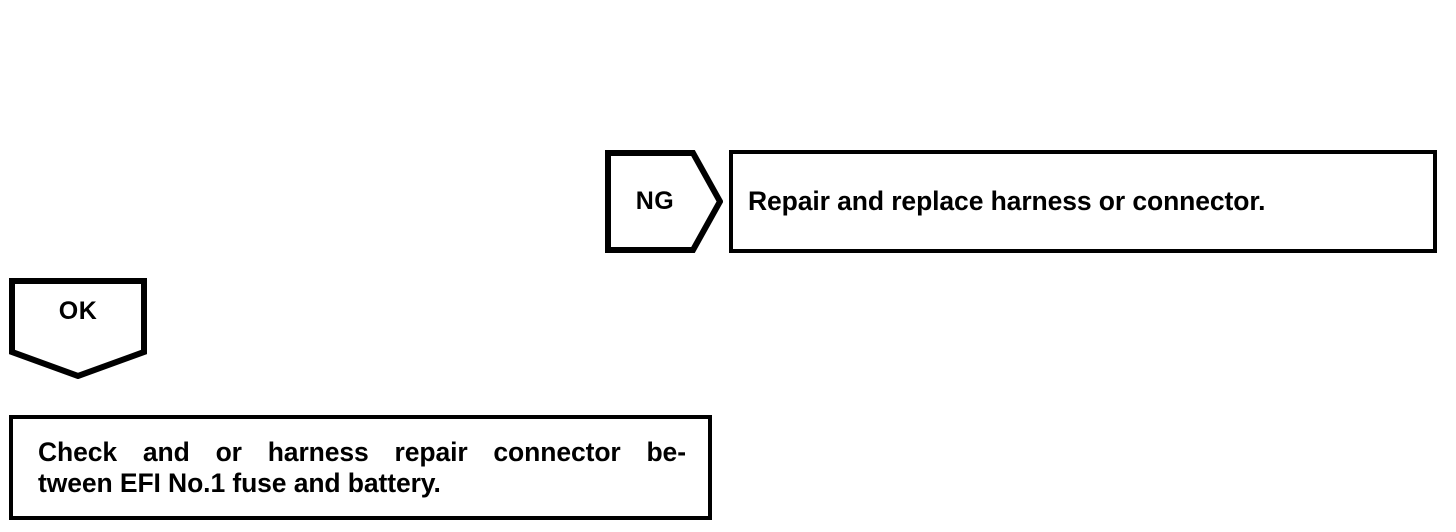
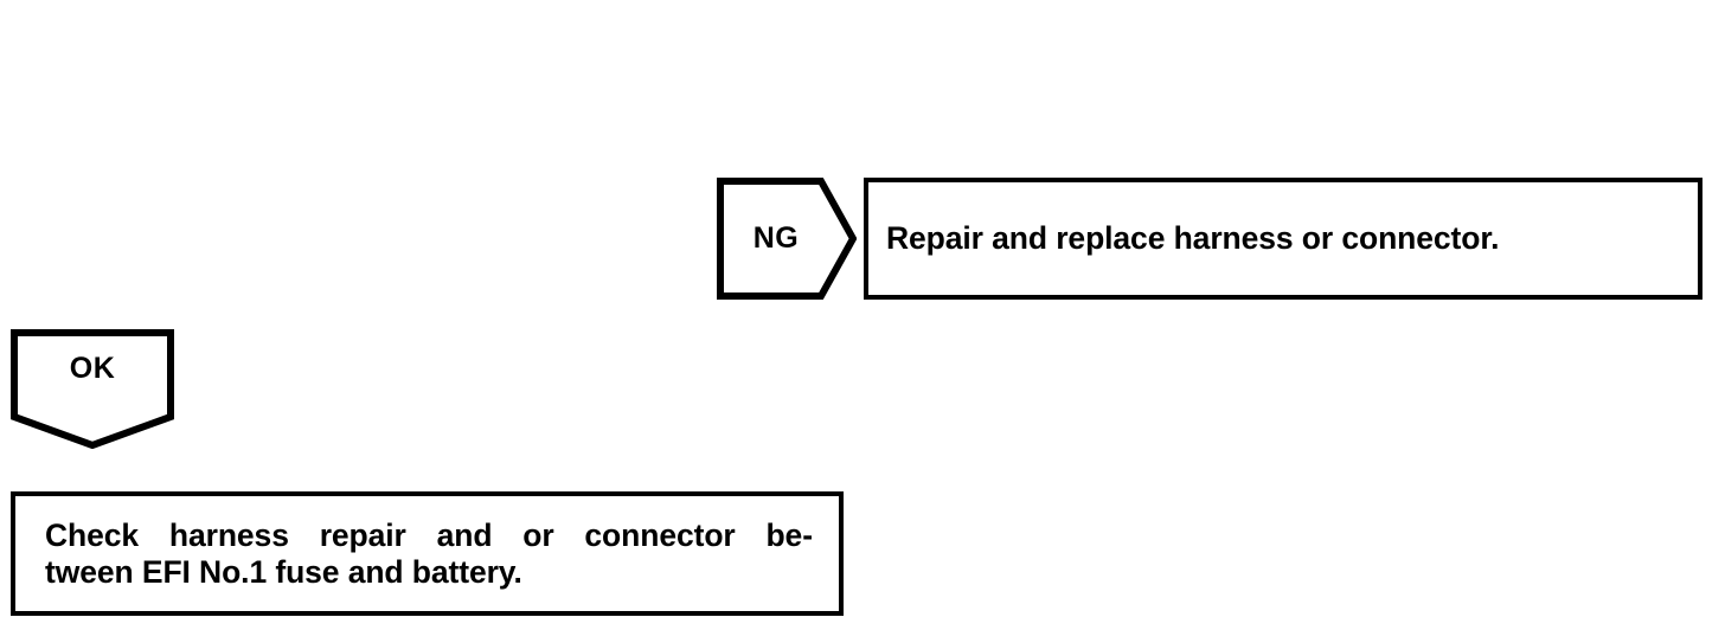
  NG
  Repair and replace harness or connector.
  OK
  Check
- and
+ harness
- or
+ repair
- harness
+ and
- repair
+ or
  connector
  be-
  tween EFI No.1 fuse and battery.
